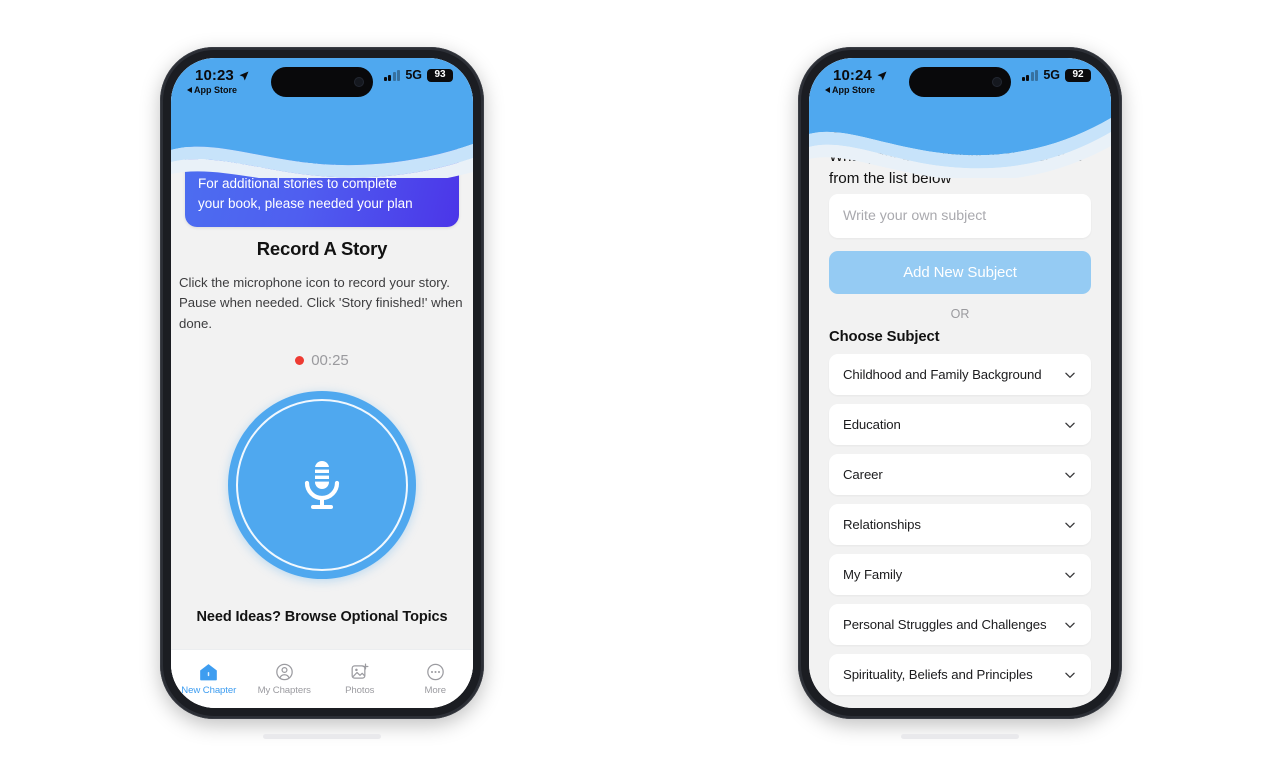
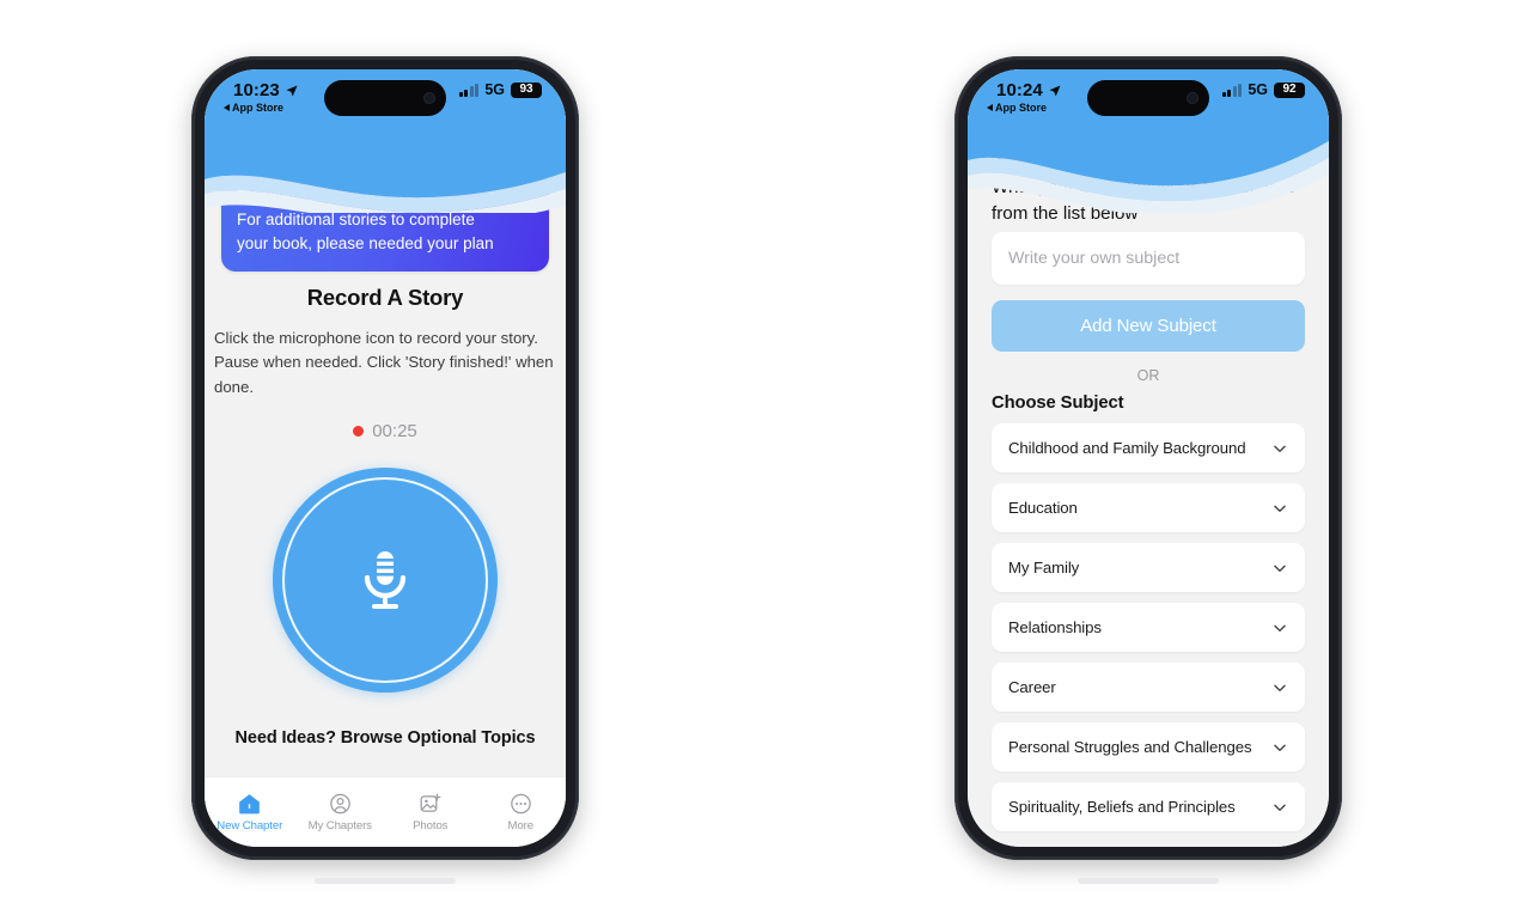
  10:23
  App Store
  5G
  93
  For additional stories to complete
  your book, please needed your plan
  Record A Story
  Click the microphone icon to record your story. Pause when needed. Click 'Story finished!' when done.
  00:25
  Need Ideas? Browse Optional Topics
  New Chapter
  My Chapters
  Photos
  More
  10:24
  App Store
  5G
  92
  Write your own subject
  Add New Subject
  OR
  Choose Subject
  Childhood and Family Background
  Education
- Career
+ My Family
  Relationships
- My Family
+ Career
  Personal Struggles and Challenges
  Spirituality, Beliefs and Principles
